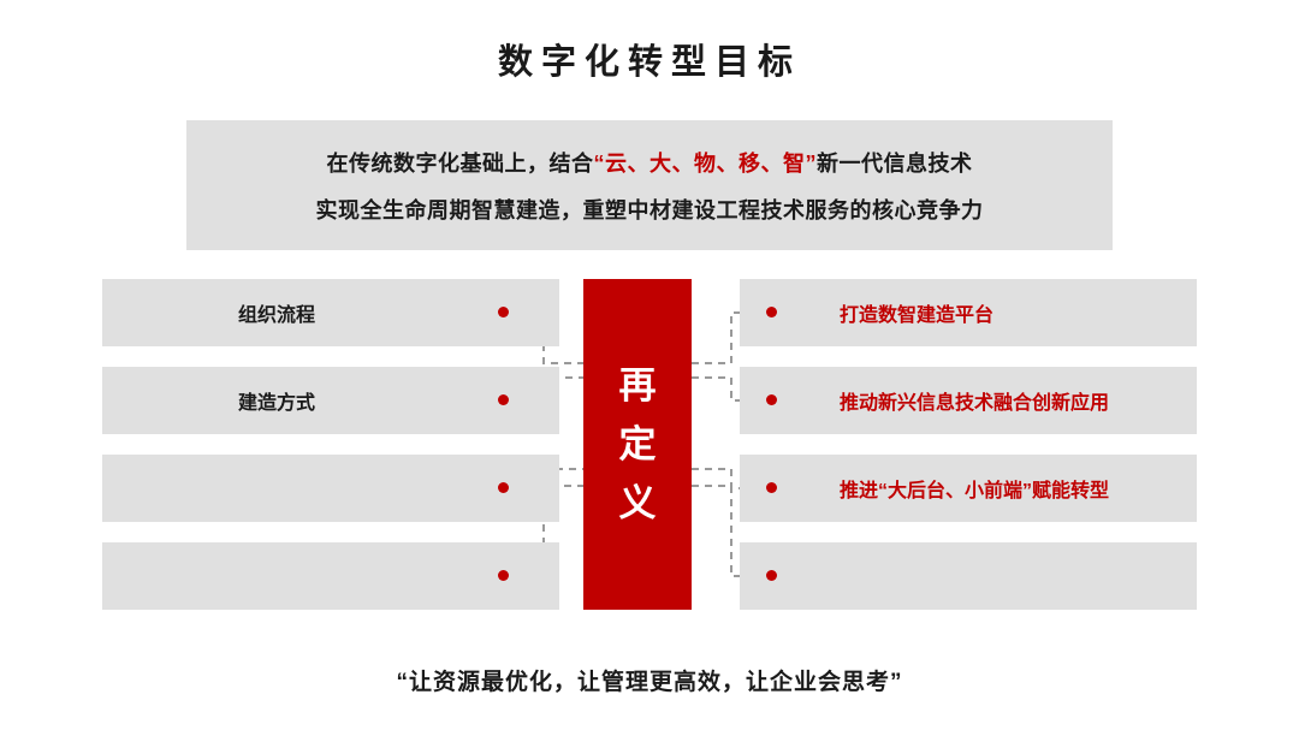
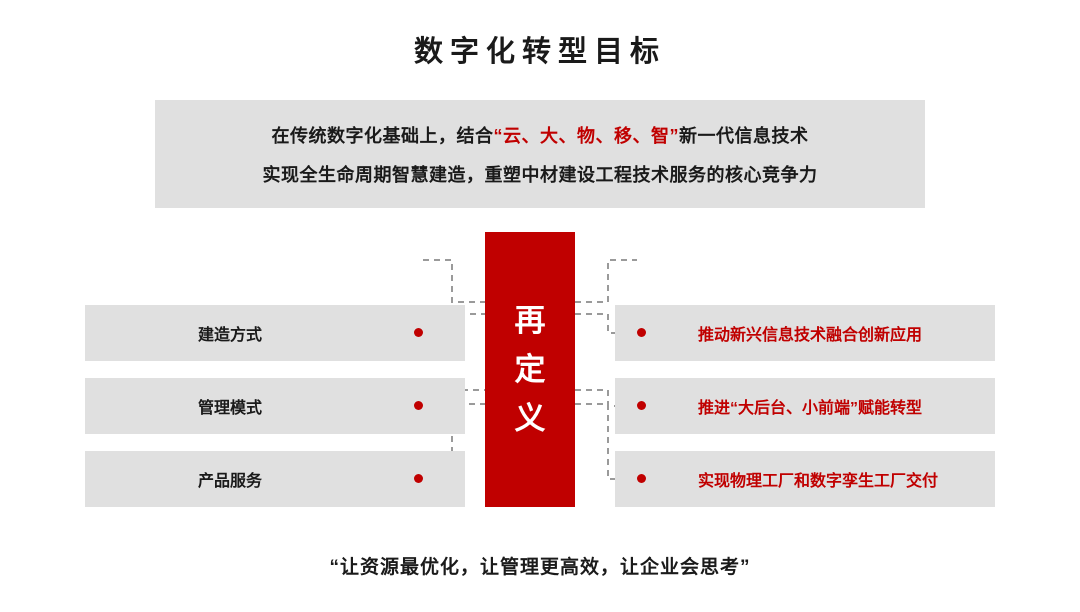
  数字化转型目标
  在传统数字化基础上，结合“云、大、物、移、智”新一代信息技术
  实现全生命周期智慧建造，重塑中材建设工程技术服务的核心竞争力
- 组织流程
- 打造数智建造平台
  建造方式
  推动新兴信息技术融合创新应用
+ 管理模式
  推进“大后台、小前端”赋能转型
+ 产品服务
+ 实现物理工厂和数字孪生工厂交付
  再
  定
  义
  “让资源最优化，让管理更高效，让企业会思考”
